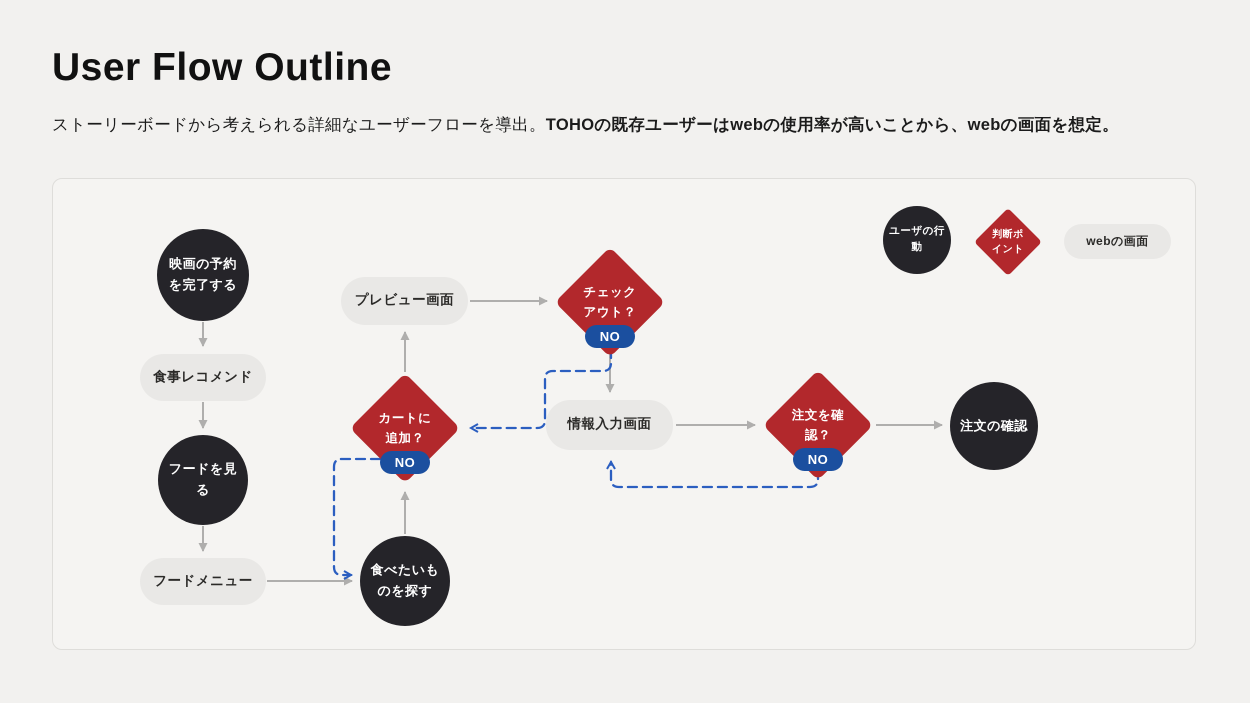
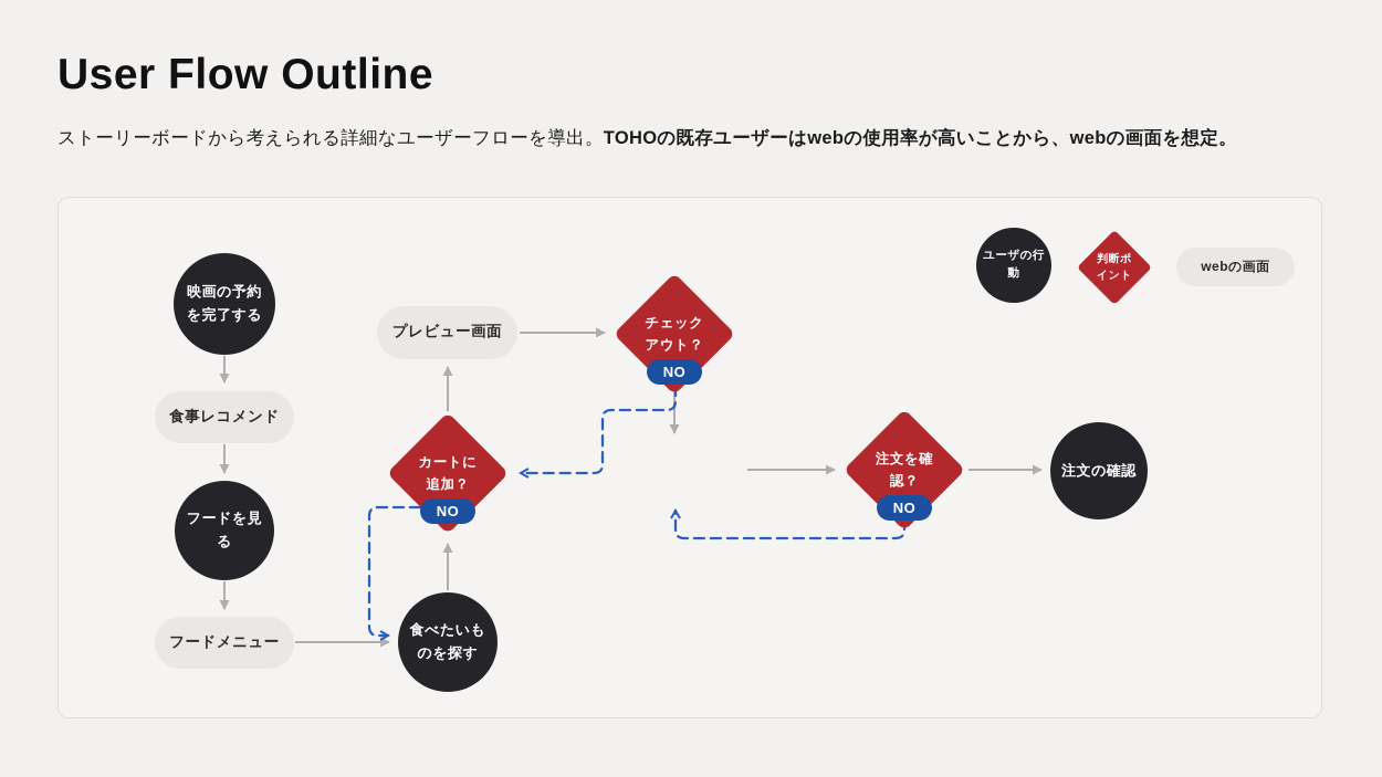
  User Flow Outline
  ストーリーボードから考えられる詳細なユーザーフローを導出。TOHOの既存ユーザーはwebの使用率が高いことから、webの画面を想定。
  映画の予約
  を完了する
  食事レコメンド
  フードを見
  る
  フードメニュー
  食べたいも
  のを探す
  カートに
  追加？
  NO
  プレビュー画面
  チェック
  アウト？
  NO
- 情報入力画面
  注文を確
  認？
  NO
  注文の確認
  ユーザの行
  動
  判断ポ
  イント
  webの画面
